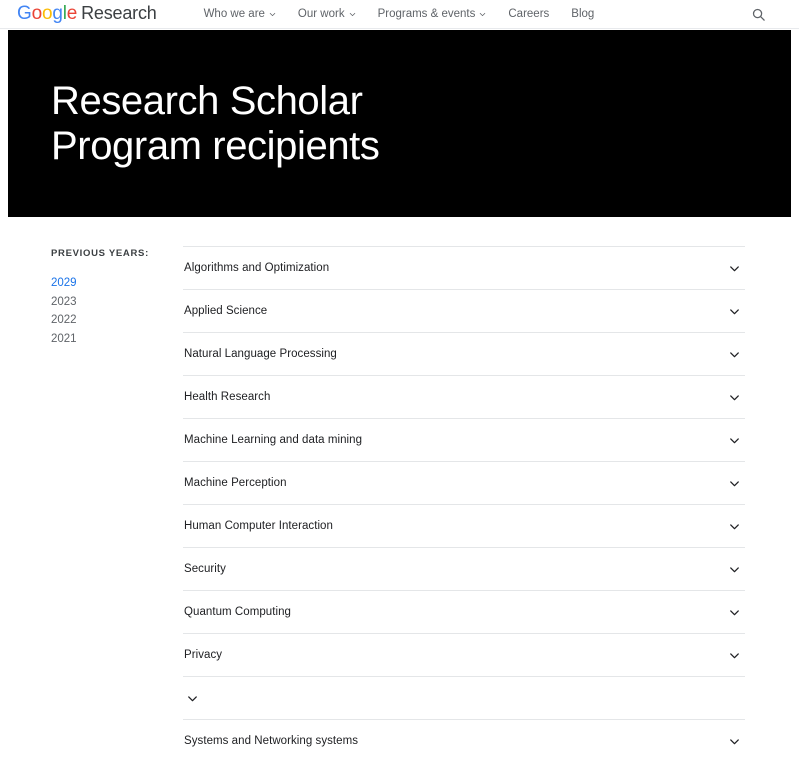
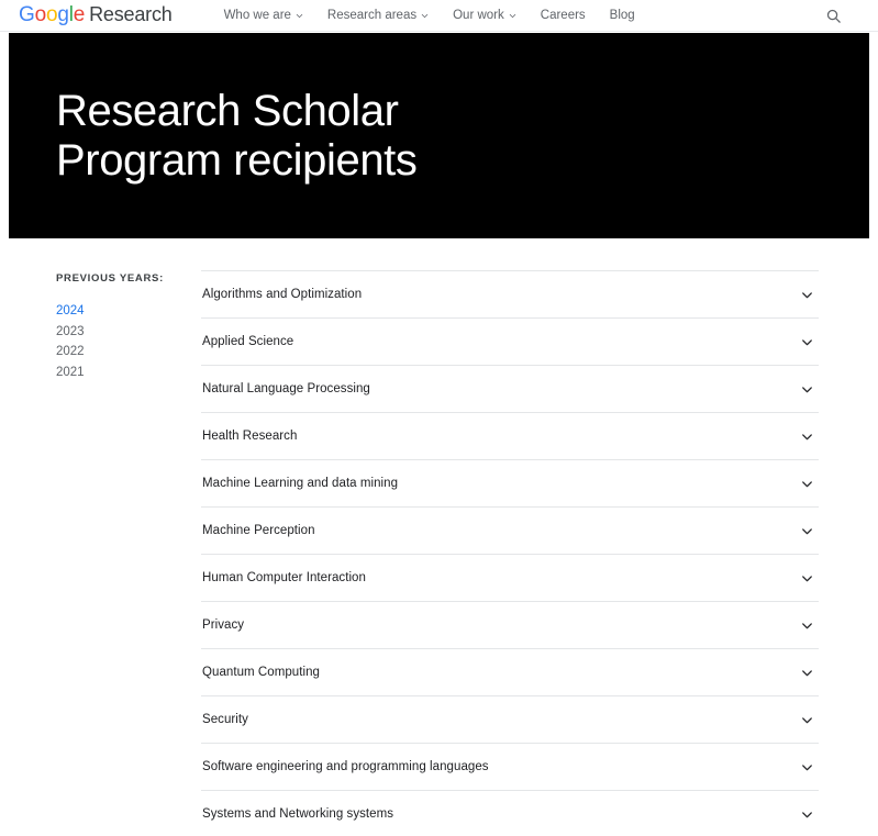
  Google
  Research
  Who we are
+ Research areas
  Our work
- Programs & events
  Careers
  Blog
  Research Scholar Program recipients
  PREVIOUS YEARS:
- 2029
+ 2024
  2023
  2022
  2021
  Algorithms and Optimization
  Applied Science
  Natural Language Processing
  Health Research
  Machine Learning and data mining
  Machine Perception
  Human Computer Interaction
- Security
+ Privacy
  Quantum Computing
- Privacy
+ Security
+ Software engineering and programming languages
  Systems and Networking systems
